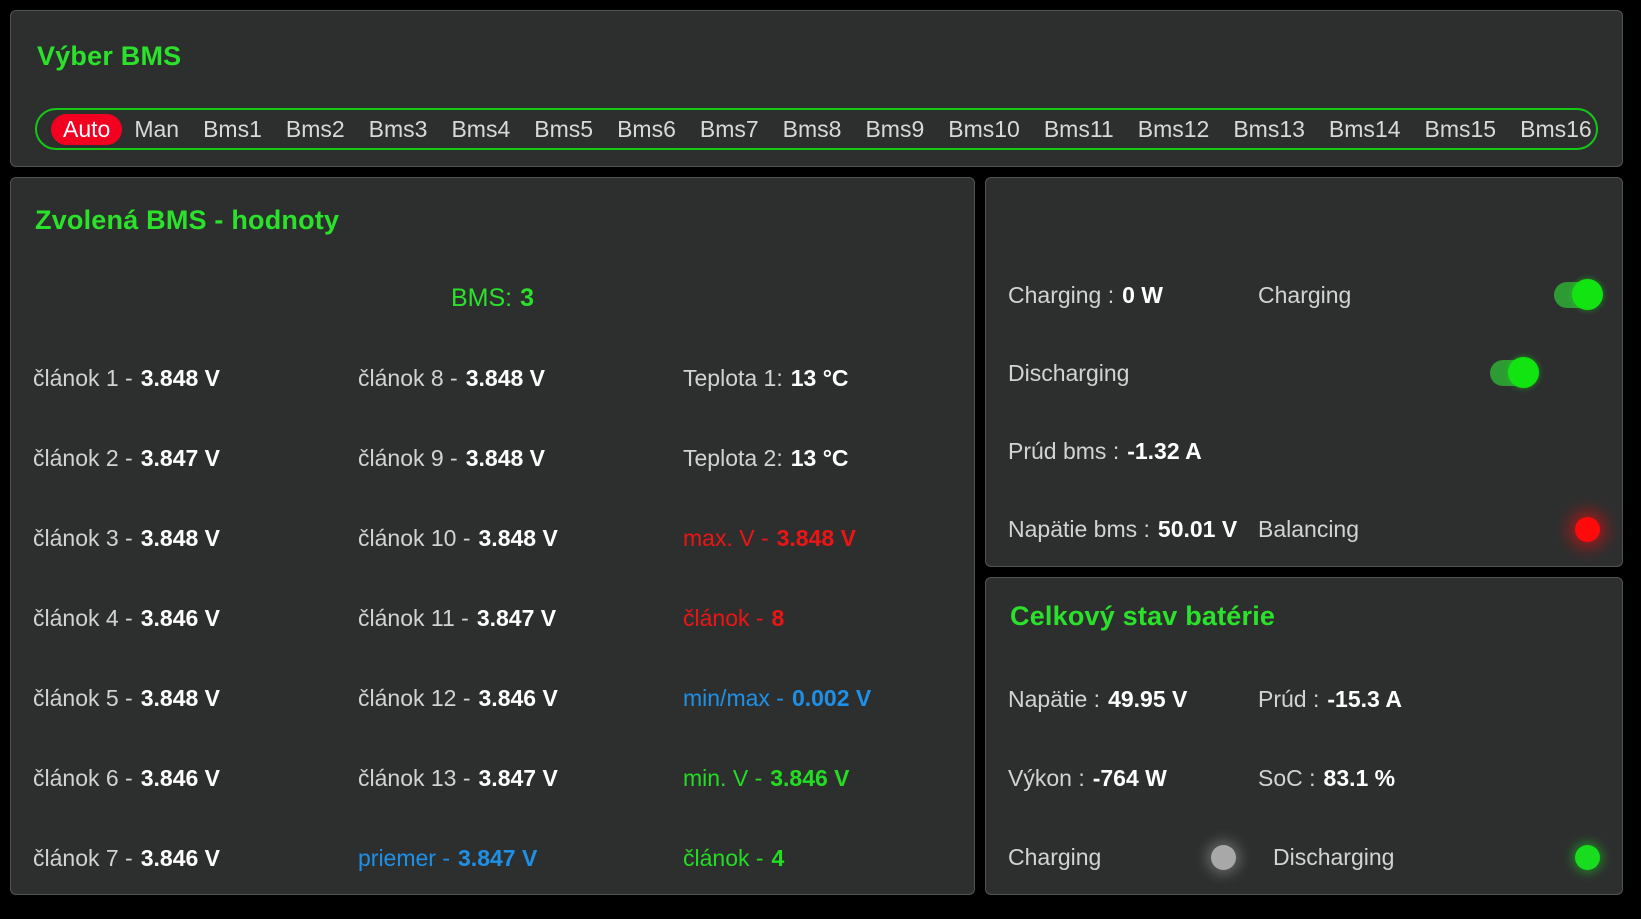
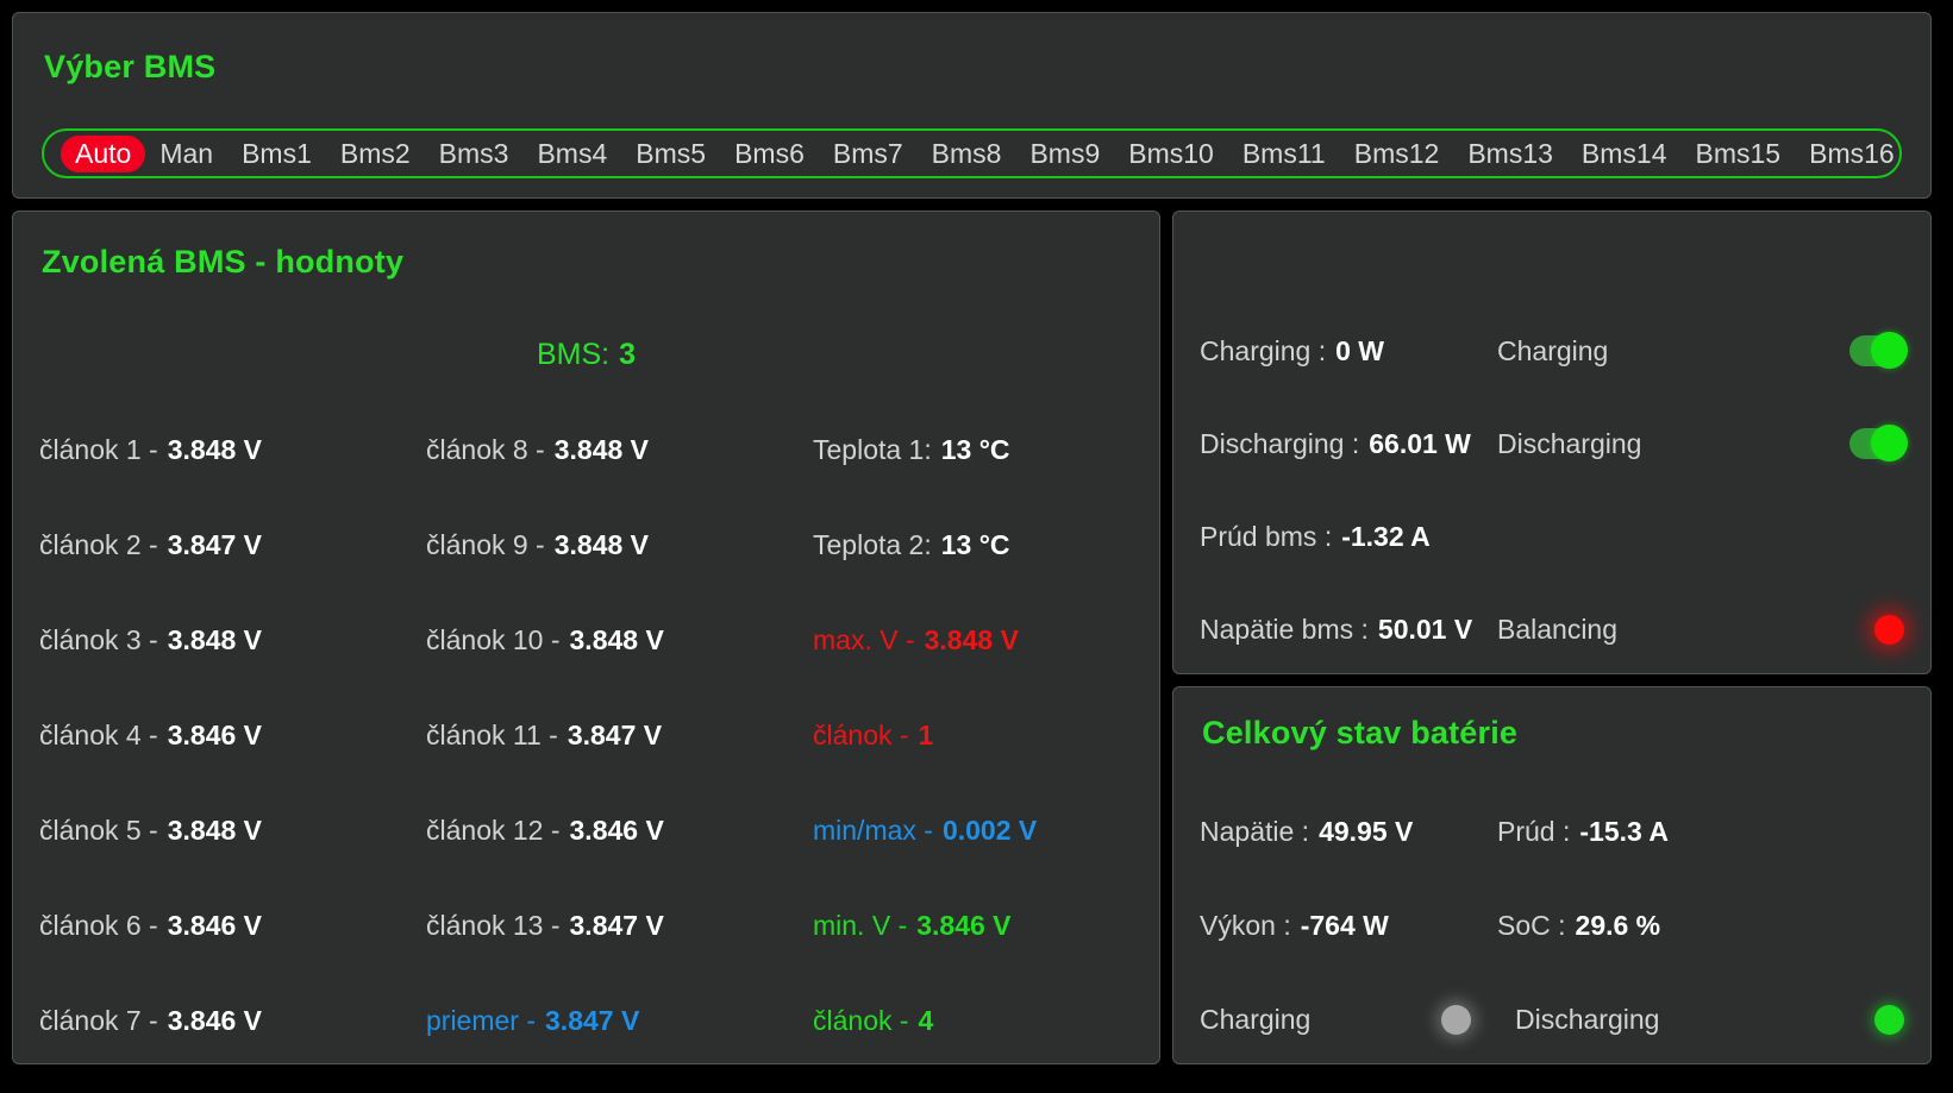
  Výber BMS
  Auto
  Man
  Bms1
  Bms2
  Bms3
  Bms4
  Bms5
  Bms6
  Bms7
  Bms8
  Bms9
  Bms10
  Bms11
  Bms12
  Bms13
  Bms14
  Bms15
  Bms16
  Zvolená BMS - hodnoty
  BMS:
  3
  článok 1 -
  3.848 V
  článok 8 -
  3.848 V
  Teplota 1:
  13 °C
  článok 2 -
  3.847 V
  článok 9 -
  3.848 V
  Teplota 2:
  13 °C
  článok 3 -
  3.848 V
  článok 10 -
  3.848 V
  max. V -
  3.848 V
  článok 4 -
  3.846 V
  článok 11 -
  3.847 V
  článok -
- 8
+ 1
  článok 5 -
  3.848 V
  článok 12 -
  3.846 V
  min/max -
  0.002 V
  článok 6 -
  3.846 V
  článok 13 -
  3.847 V
  min. V -
  3.846 V
  článok 7 -
  3.846 V
  priemer -
  3.847 V
  článok -
  4
  Charging : 0 W
  Charging
+ Discharging : 66.01 W
  Discharging
  Prúd bms : -1.32 A
  Napätie bms : 50.01 V
  Balancing
  Celkový stav batérie
  Napätie : 49.95 V
  Prúd : -15.3 A
  Výkon : -764 W
- SoC : 83.1 %
+ SoC : 29.6 %
  Charging
  Discharging
